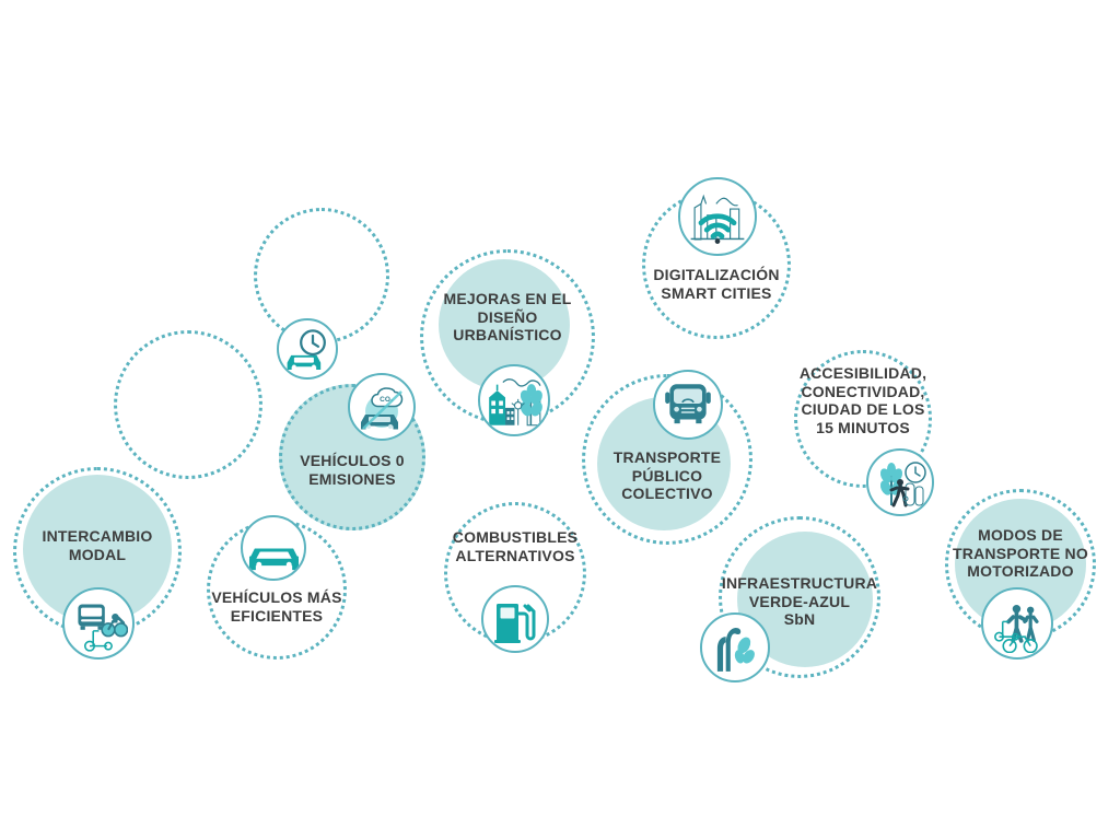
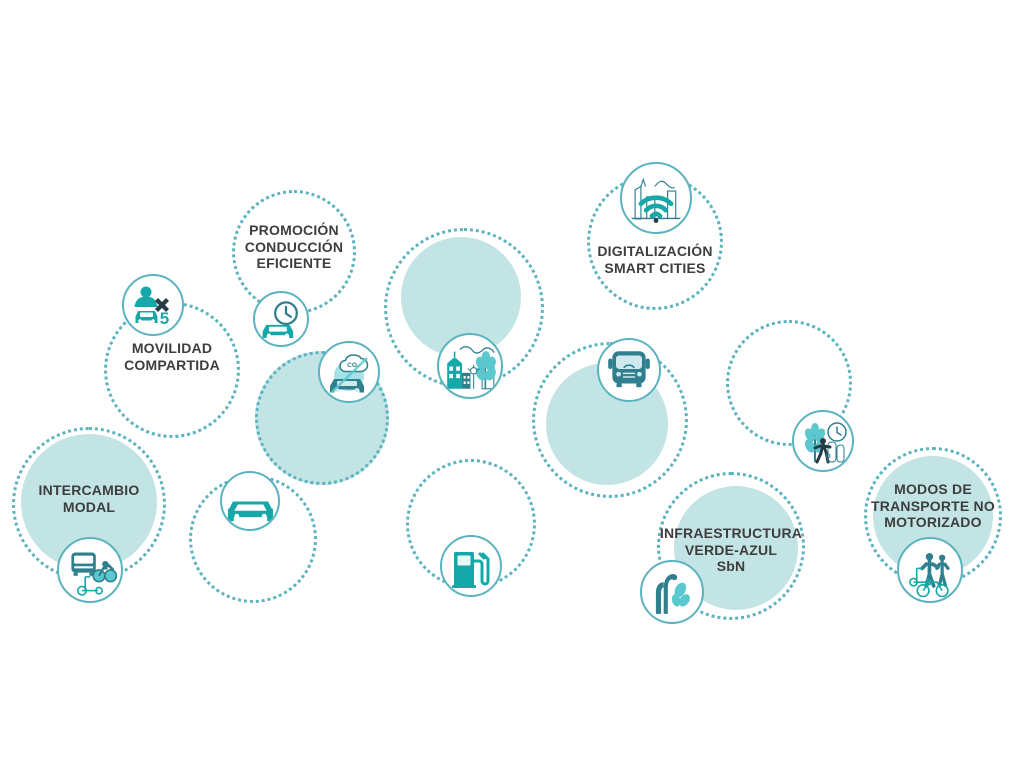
+ MOVILIDAD
+ COMPARTIDA
+ 5
+ PROMOCIÓN
+ CONDUCCIÓN
+ EFICIENTE
  INTERCAMBIO
  MODAL
- VEHÍCULOS 0
- EMISIONES
- VEHÍCULOS MÁS
- EFICIENTES
- MEJORAS EN EL
- DISEÑO
- URBANÍSTICO
- COMBUSTIBLES
- ALTERNATIVOS
  DIGITALIZACIÓN
  SMART CITIES
- TRANSPORTE
- PÚBLICO
- COLECTIVO
- ACCESIBILIDAD,
- CONECTIVIDAD,
- CIUDAD DE LOS
- 15 MINUTOS
  INFRAESTRUCTURA
  VERDE-AZUL
  SbN
  MODOS DE
  TRANSPORTE NO
  MOTORIZADO
